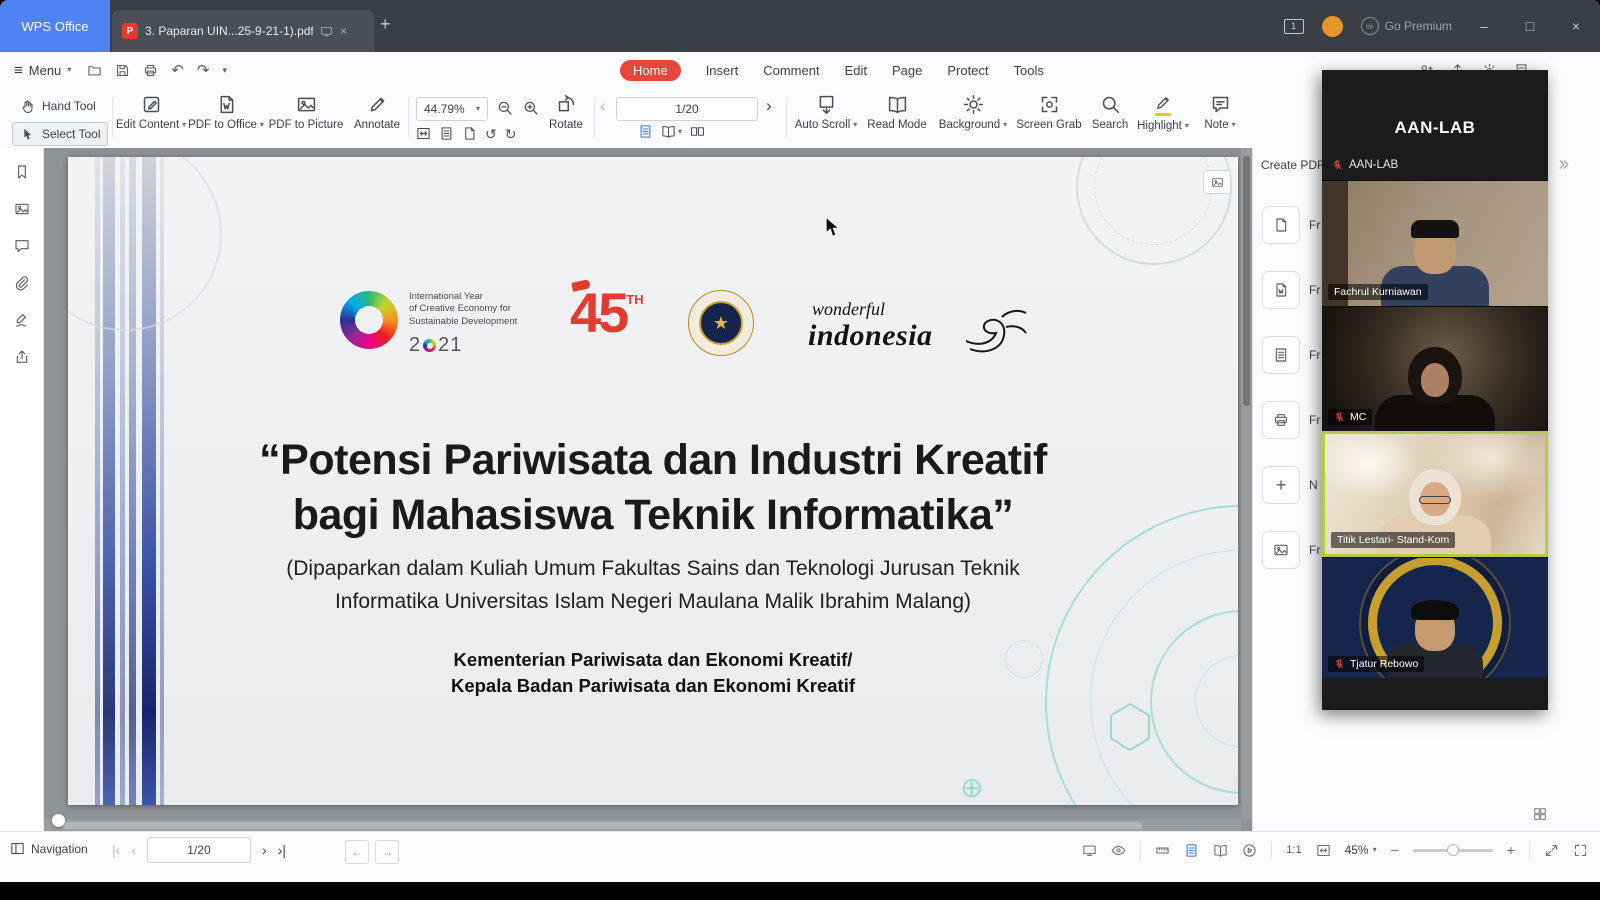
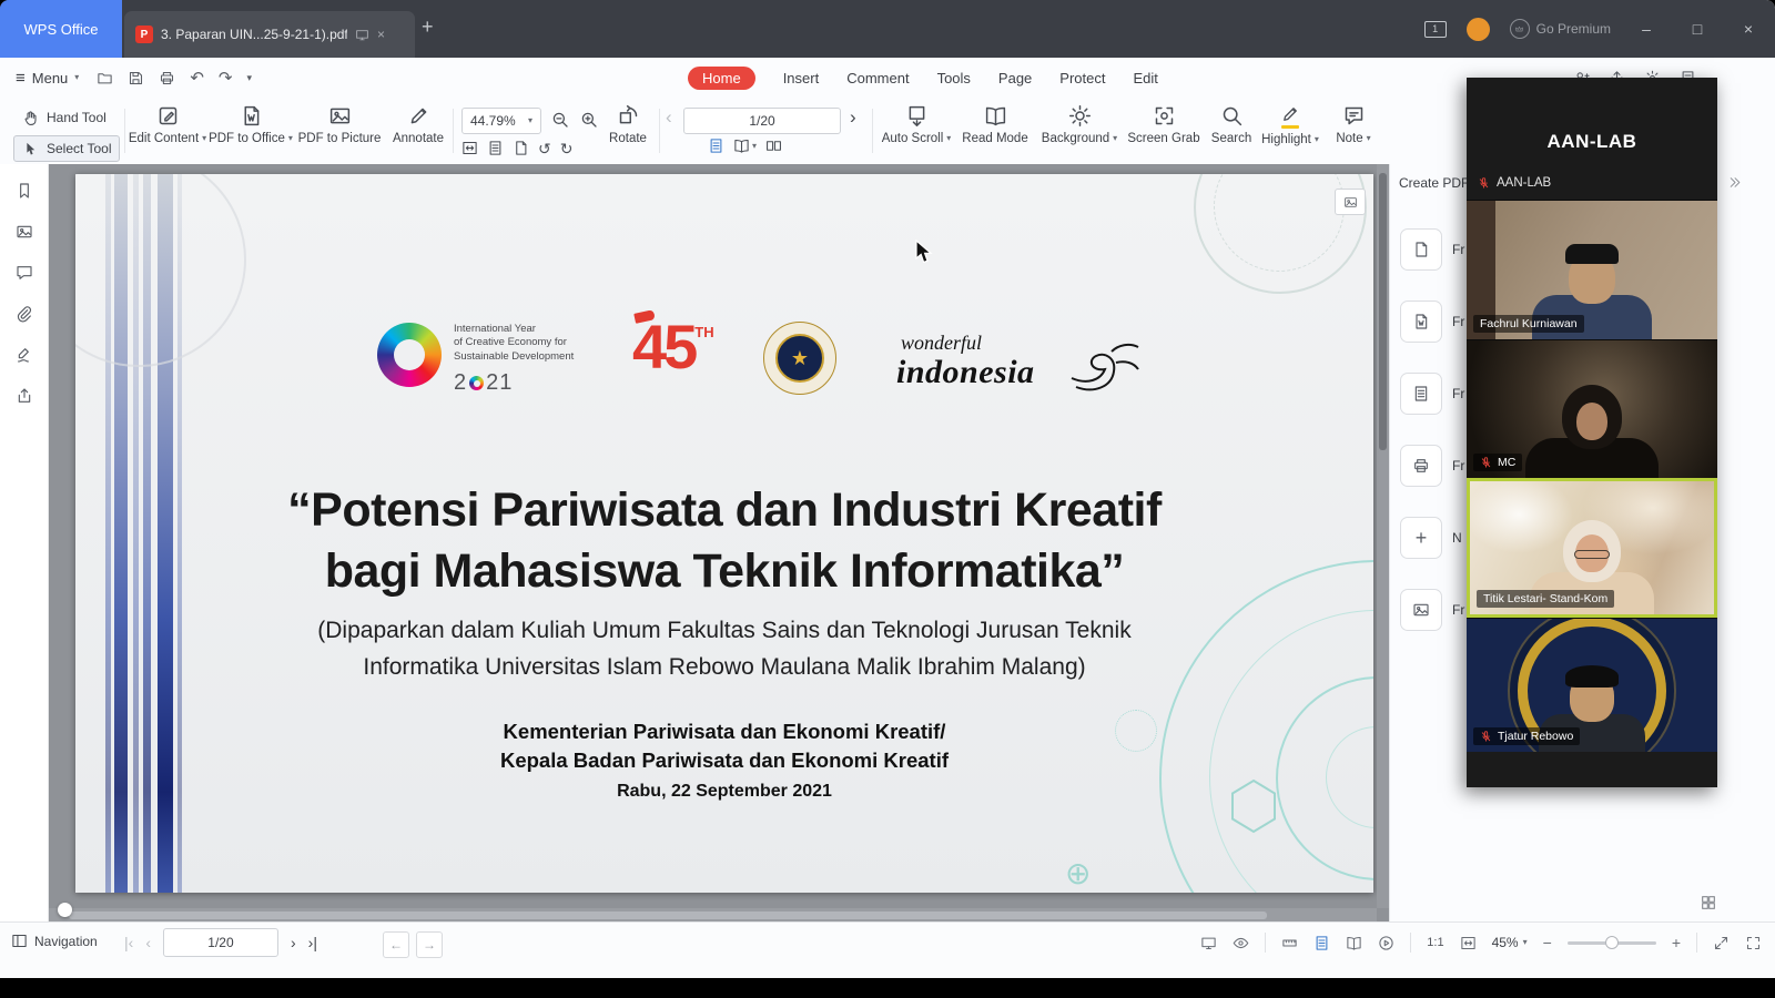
  WPS Office
  P
  3. Paparan UIN...25-9-21-1).pdf
  ×
  +
  1
  Go Premium
  –
  □
  ×
  ≡
  Menu
  ▾
  ↶
  ↷
  ▾
  Home
  Insert
  Comment
- Edit
+ Tools
  Page
  Protect
- Tools
+ Edit
  Hand Tool
  Select Tool
  Edit Content
  ▾
  PDF to Office
  ▾
  PDF to Picture
  Annotate
  44.79%
  ▾
  ↺
  ↻
  Rotate
  ‹
  1/20
  ›
  ▾
  Auto Scroll
  ▾
  Read Mode
  Background
  ▾
  Screen Grab
  Search
  Highlight
  ▾
  Note
  ▾
  ⊕
  International Year
  of Creative Economy for
  Sustainable Development
  2
  21
  45TH
  ★
  wonderful
  indonesia
  “Potensi Pariwisata dan Industri Kreatif
  bagi Mahasiswa Teknik Informatika”
  (Dipaparkan dalam Kuliah Umum Fakultas Sains dan Teknologi Jurusan Teknik
- Informatika Universitas Islam Negeri Maulana Malik Ibrahim Malang)
+ Informatika Universitas Islam Rebowo Maulana Malik Ibrahim Malang)
  Kementerian Pariwisata dan Ekonomi Kreatif/
  Kepala Badan Pariwisata dan Ekonomi Kreatif
+ Rabu, 22 September 2021
  Create PDF
  Fr
  Fr
  Fr
  Fr
  +
  N
  Fr
  Navigation
  |‹
  ‹
  1/20
  ›
  ›|
  ←
  →
  1:1
  45%
  ▾
  −
  +
  AAN-LAB
  AAN-LAB
  Fachrul Kurniawan
  MC
  Titik Lestari- Stand-Kom
  Tjatur Rebowo
